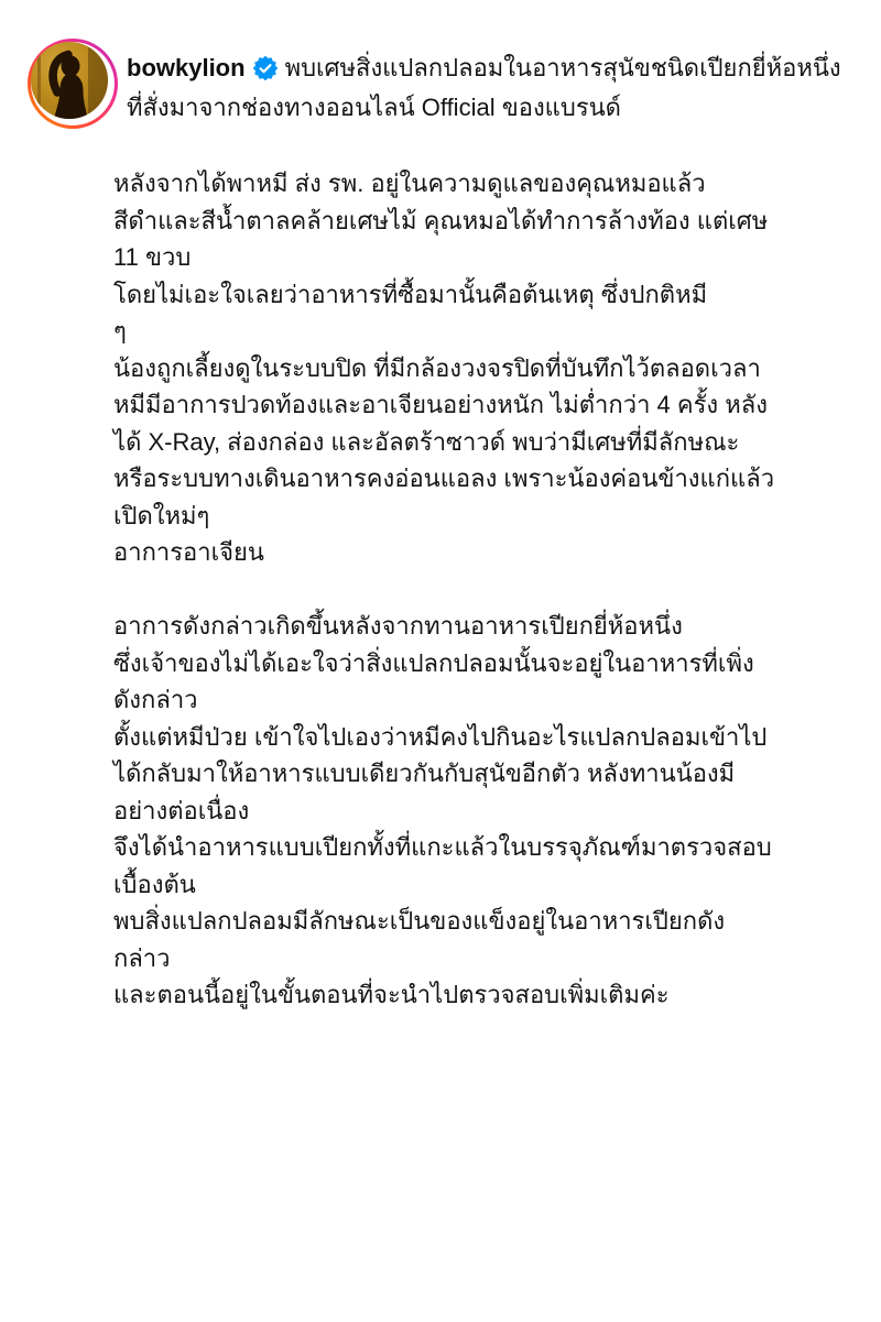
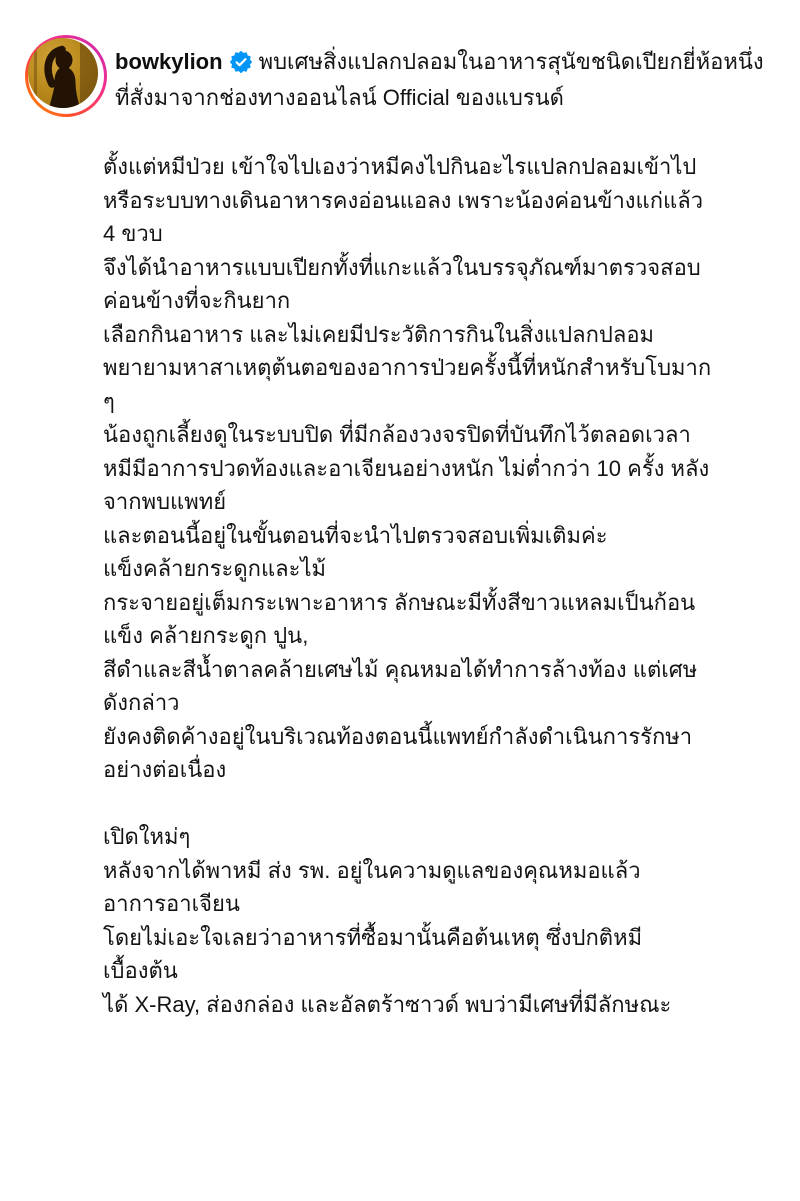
  bowkylion พบเศษสิ่งแปลกปลอมในอาหารสุนัขชนิดเปียกยี่ห้อหนึ่งที่สั่งมาจากช่องทางออนไลน์ Official ของแบรนด์
- หลังจากได้พาหมี ส่ง รพ. อยู่ในความดูแลของคุณหมอแล้ว
+ ตั้งแต่หมีป่วย เข้าใจไปเองว่าหมีคงไปกินอะไรแปลกปลอมเข้าไป
- สีดำและสีน้ำตาลคล้ายเศษไม้ คุณหมอได้ทำการล้างท้อง แต่เศษ
+ หรือระบบทางเดินอาหารคงอ่อนแอลง เพราะน้องค่อนข้างแก่แล้ว
- 11 ขวบ
+ 4 ขวบ
- โดยไม่เอะใจเลยว่าอาหารที่ซื้อมานั้นคือต้นเหตุ ซึ่งปกติหมี
+ จึงได้นำอาหารแบบเปียกทั้งที่แกะแล้วในบรรจุภัณฑ์มาตรวจสอบ
+ ค่อนข้างที่จะกินยาก
+ เลือกกินอาหาร และไม่เคยมีประวัติการกินในสิ่งแปลกปลอม
+ พยายามหาสาเหตุต้นตอของอาการป่วยครั้งนี้ที่หนักสำหรับโบมาก
  ๆ
  น้องถูกเลี้ยงดูในระบบปิด ที่มีกล้องวงจรปิดที่บันทึกไว้ตลอดเวลา
- หมีมีอาการปวดท้องและอาเจียนอย่างหนัก ไม่ต่ำกว่า 4 ครั้ง หลัง
+ หมีมีอาการปวดท้องและอาเจียนอย่างหนัก ไม่ต่ำกว่า 10 ครั้ง หลัง
+ จากพบแพทย์
- ได้ X-Ray, ส่องกล่อง และอัลตร้าซาวด์ พบว่ามีเศษที่มีลักษณะ
+ และตอนนี้อยู่ในขั้นตอนที่จะนำไปตรวจสอบเพิ่มเติมค่ะ
+ แข็งคล้ายกระดูกและไม้
+ กระจายอยู่เต็มกระเพาะอาหาร ลักษณะมีทั้งสีขาวแหลมเป็นก้อน
+ แข็ง คล้ายกระดูก ปูน,
- หรือระบบทางเดินอาหารคงอ่อนแอลง เพราะน้องค่อนข้างแก่แล้ว
+ สีดำและสีน้ำตาลคล้ายเศษไม้ คุณหมอได้ทำการล้างท้อง แต่เศษ
- เปิดใหม่ๆ
+ ดังกล่าว
+ ยังคงติดค้างอยู่ในบริเวณท้องตอนนี้แพทย์กำลังดำเนินการรักษา
- อาการอาเจียน
+ อย่างต่อเนื่อง
- อาการดังกล่าวเกิดขึ้นหลังจากทานอาหารเปียกยี่ห้อหนึ่ง
- ซึ่งเจ้าของไม่ได้เอะใจว่าสิ่งแปลกปลอมนั้นจะอยู่ในอาหารที่เพิ่ง
- ดังกล่าว
+ เปิดใหม่ๆ
- ตั้งแต่หมีป่วย เข้าใจไปเองว่าหมีคงไปกินอะไรแปลกปลอมเข้าไป
+ หลังจากได้พาหมี ส่ง รพ. อยู่ในความดูแลของคุณหมอแล้ว
- ได้กลับมาให้อาหารแบบเดียวกันกับสุนัขอีกตัว หลังทานน้องมี
- อย่างต่อเนื่อง
+ อาการอาเจียน
- จึงได้นำอาหารแบบเปียกทั้งที่แกะแล้วในบรรจุภัณฑ์มาตรวจสอบ
+ โดยไม่เอะใจเลยว่าอาหารที่ซื้อมานั้นคือต้นเหตุ ซึ่งปกติหมี
  เบื้องต้น
- พบสิ่งแปลกปลอมมีลักษณะเป็นของแข็งอยู่ในอาหารเปียกดัง
- กล่าว
- และตอนนี้อยู่ในขั้นตอนที่จะนำไปตรวจสอบเพิ่มเติมค่ะ
+ ได้ X-Ray, ส่องกล่อง และอัลตร้าซาวด์ พบว่ามีเศษที่มีลักษณะ
